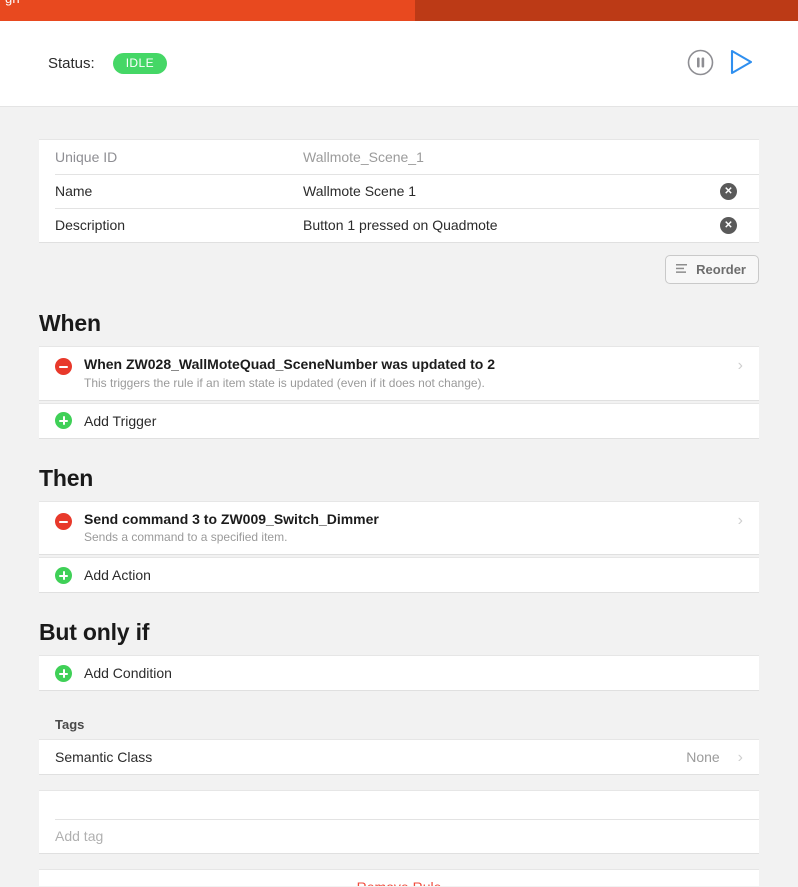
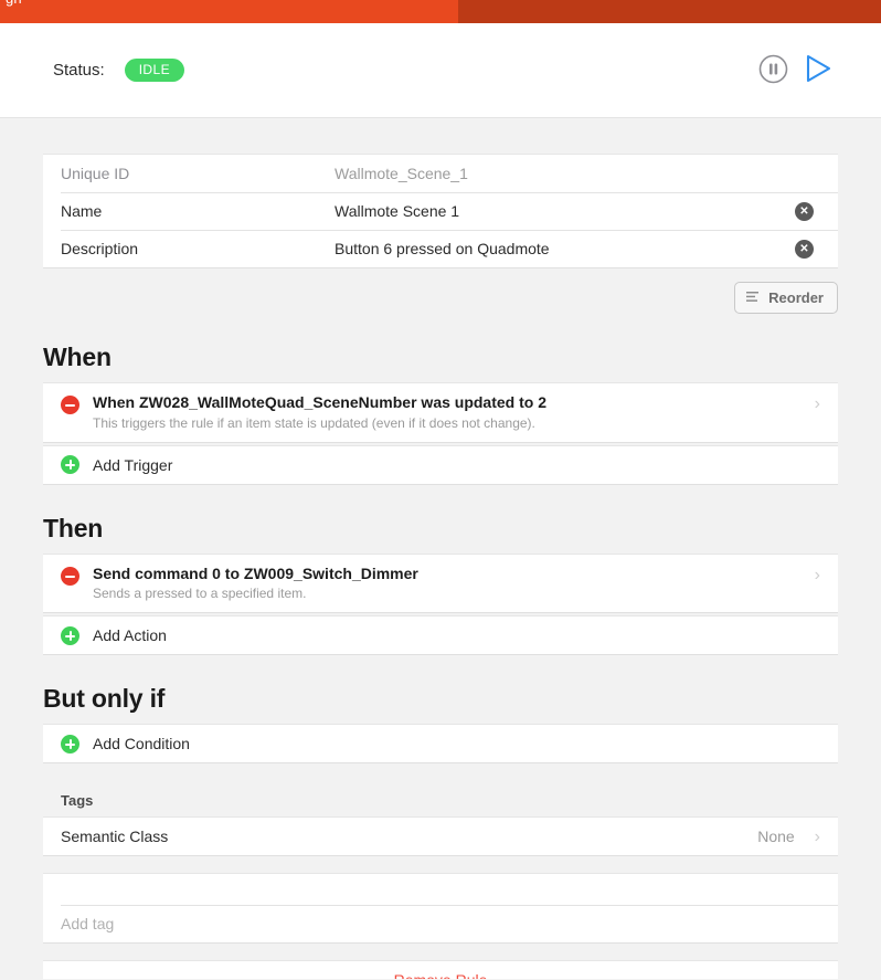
  Status:
  IDLE
  Unique ID
  Wallmote_Scene_1
  Name
  Wallmote Scene 1
  ✕
  Description
- Button 1 pressed on Quadmote
+ Button 6 pressed on Quadmote
  ✕
  Reorder
  When
  When ZW028_WallMoteQuad_SceneNumber was updated to 2
  This triggers the rule if an item state is updated (even if it does not change).
  ›
  Add Trigger
  Then
- Send command 3 to ZW009_Switch_Dimmer
+ Send command 0 to ZW009_Switch_Dimmer
- Sends a command to a specified item.
+ Sends a pressed to a specified item.
  ›
  Add Action
  But only if
  Add Condition
  Tags
  Semantic Class
  None
  ›
  Add tag
